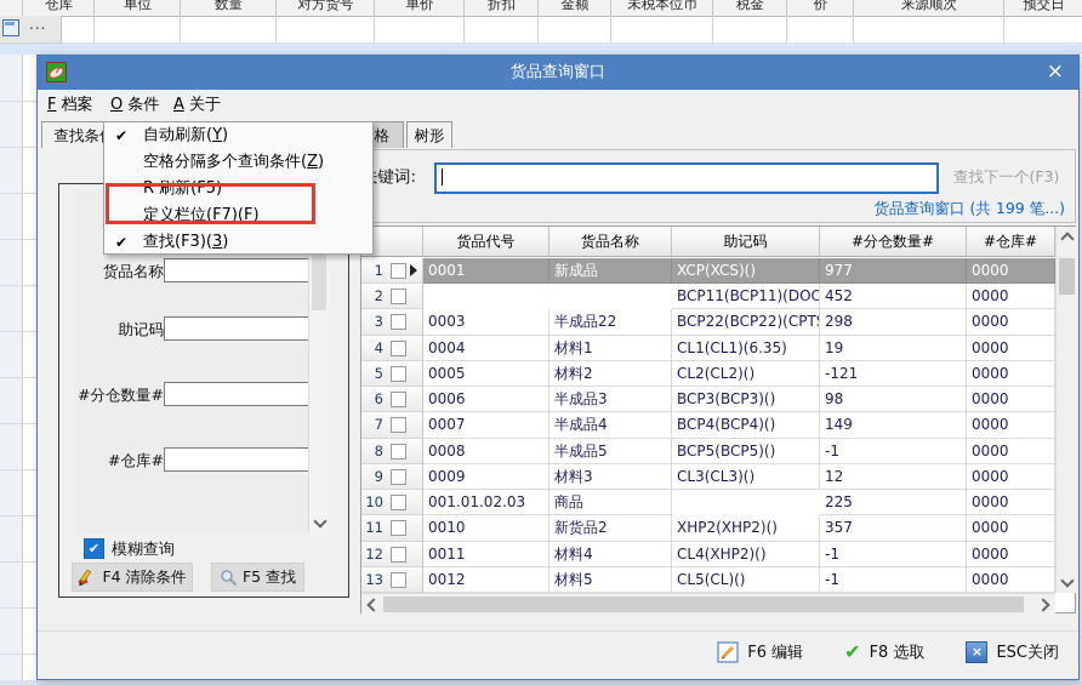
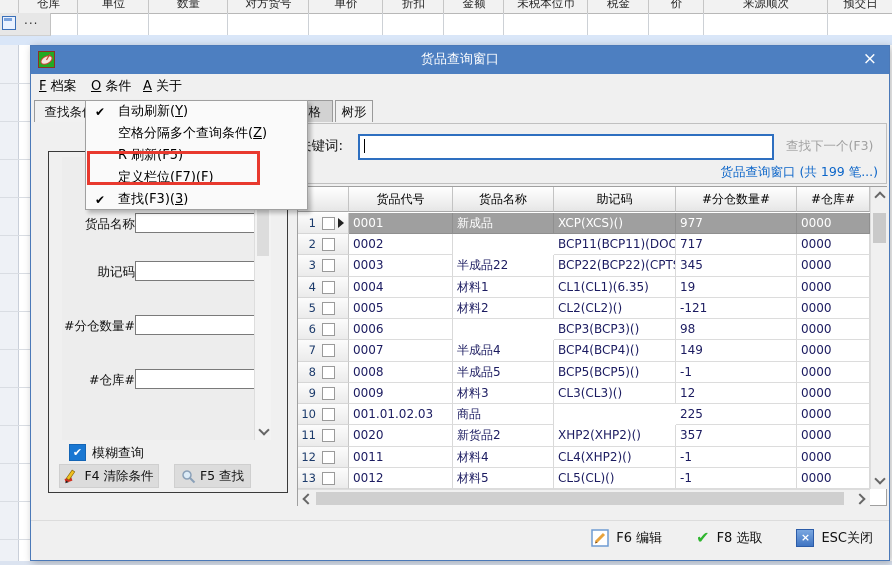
  仓库
  单位
  数量
  对方货号
  单价
  折扣
  金额
  未税本位币
  税金
  价
  来源顺次
  预交日
  ...
  货品查询窗口
  ×
  F 档案
  O 条件
  A 关于
  查找条
  树形
  货品名称
  助记码
  #分仓数量#
  #仓库#
  ✔
  模糊查询
  F4 清除条件
  F5 查找
  键词:
  查找下一个(F3)
  货品查询窗口 (共 199 笔...)
  货品代号
  货品名称
  助记码
  #分仓数量#
  #仓库#
  1
  0001
  新成品
  XCP(XCS)()
  977
  0000
  2
+ 0002
  BCP11(BCP11)(DOO
- 452
+ 717
  0000
  3
  0003
  半成品22
  BCP22(BCP22)(CPT
- 298
+ 345
  0000
  4
  0004
  材料1
  CL1(CL1)(6.35)
  19
  0000
  5
  0005
  材料2
  CL2(CL2)()
  -121
  0000
  6
  0006
- 半成品3
  BCP3(BCP3)()
  98
  0000
  7
  0007
  半成品4
  BCP4(BCP4)()
  149
  0000
  8
  0008
  半成品5
  BCP5(BCP5)()
  -1
  0000
  9
  0009
  材料3
  CL3(CL3)()
  12
  0000
  10
  001.01.02.03
  商品
  225
  0000
  11
- 0010
+ 0020
  新货品2
  XHP2(XHP2)()
  357
  0000
  12
  0011
  材料4
  CL4(XHP2)()
  -1
  0000
  13
  0012
  材料5
  CL5(CL)()
  -1
  0000
  F6 编辑
  ✔
  F8 选取
  ×
  ESC关闭
  ✔
  自动刷新(Y)
  空格分隔多个查询条件(Z)
  R 刷新(F5)
  定义栏位(F7)(F)
  ✔
  查找(F3)(3)
